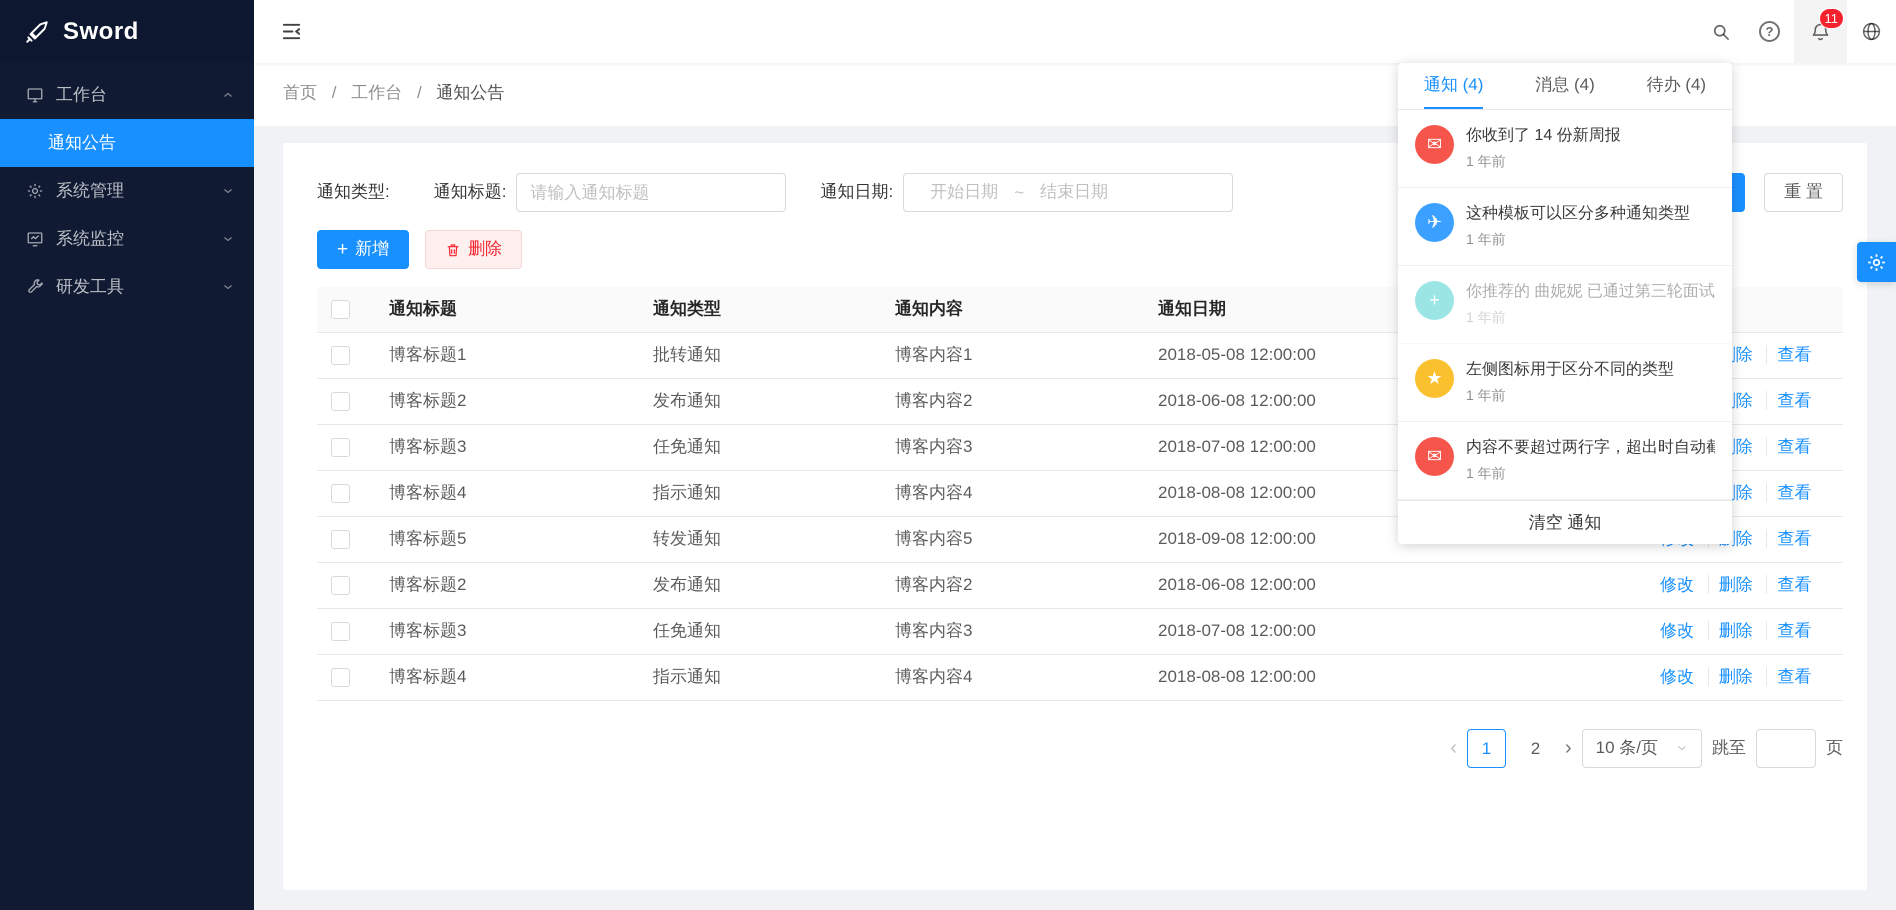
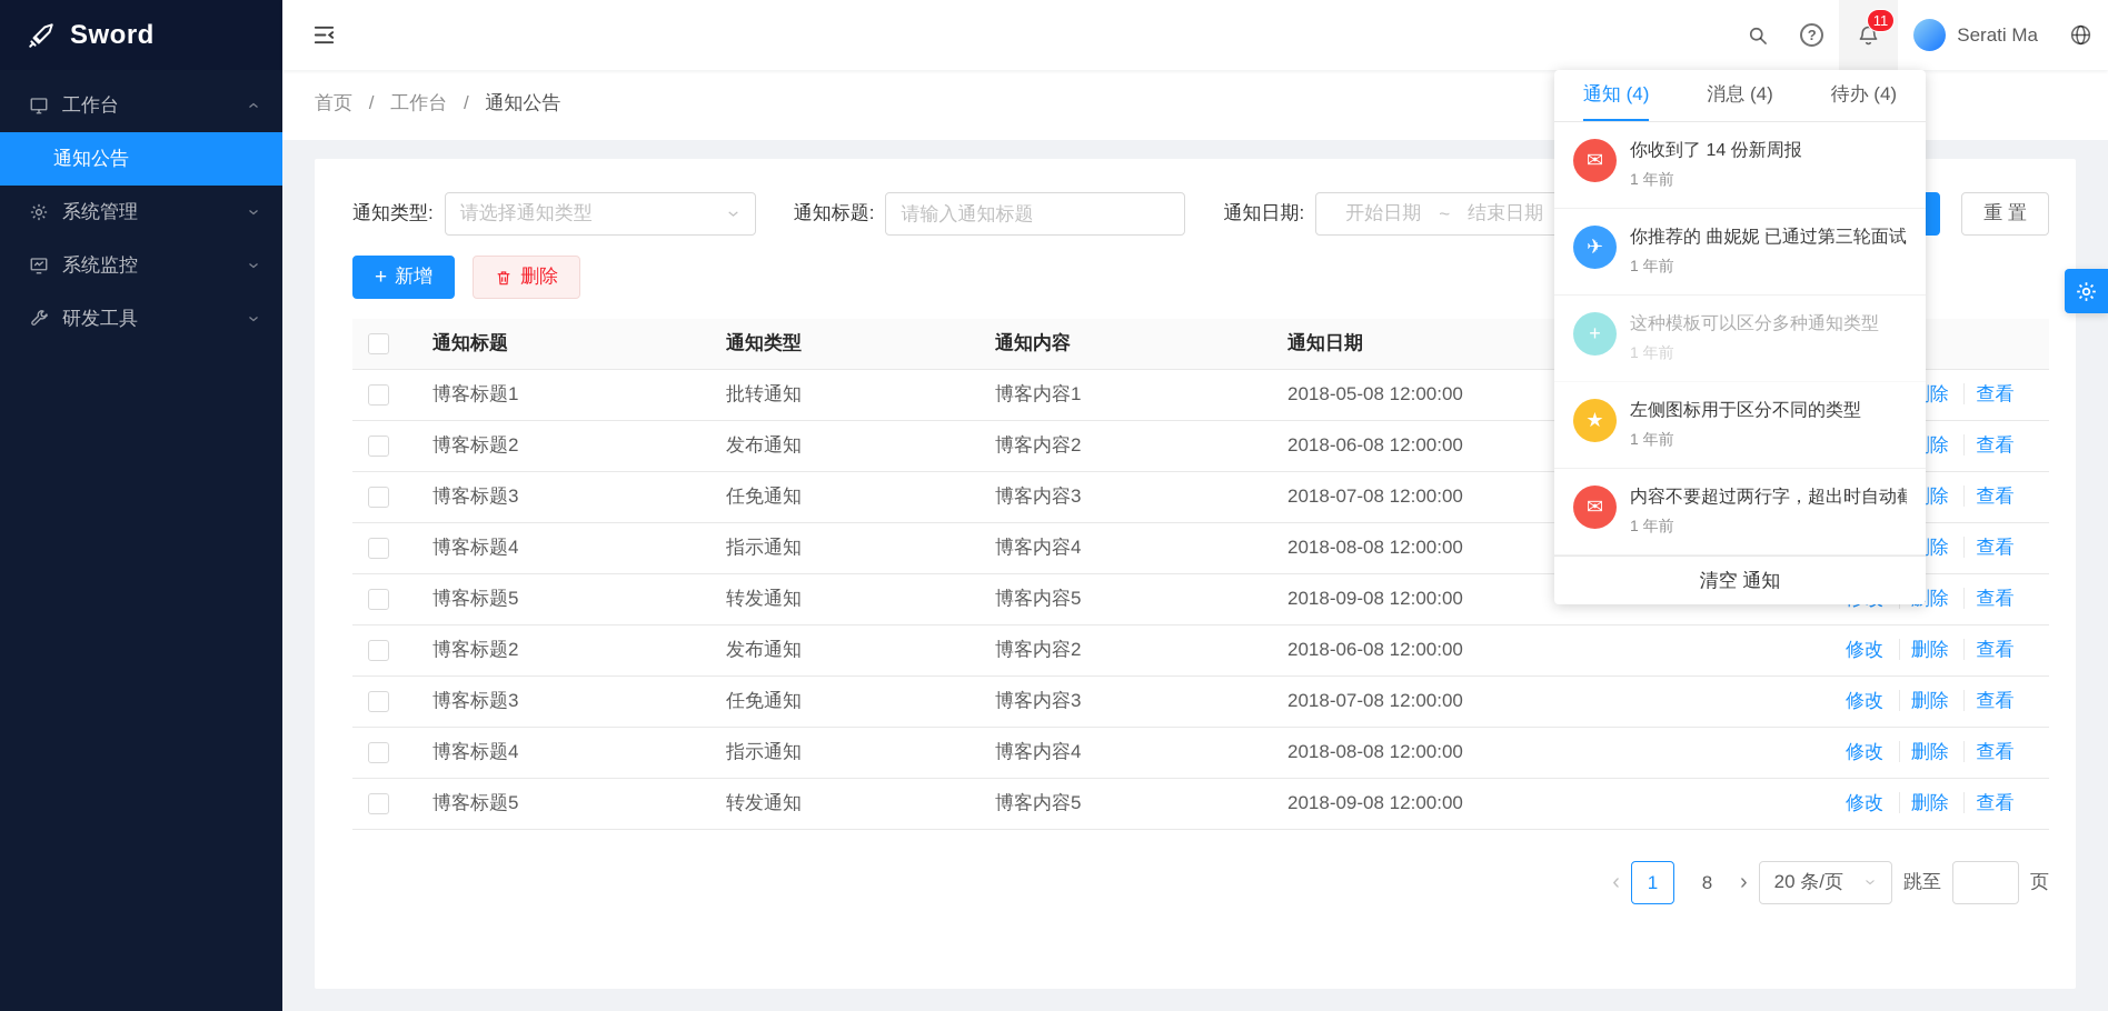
  Sword
  工作台
  通知公告
  系统管理
  系统监控
  研发工具
  ?
  11
+ Serati Ma
  首页 / 工作台 / 通知公告
  通知类型:
+ 请选择通知类型
  通知标题:
  请输入通知标题
  通知日期:
  开始日期
  ~
  结束日期
  重 置
  +
  新增
  删除
  	通知标题	通知类型	通知内容	通知日期
  	博客标题1	批转通知	博客内容1	2018-05-08 12:00:00	除 查看
  	博客标题2	发布通知	博客内容2	2018-06-08 12:00:00	除 查看
  	博客标题3	任免通知	博客内容3	2018-07-08 12:00:00	除 查看
  	博客标题4	指示通知	博客内容4	2018-08-08 12:00:00	除 查看
  	博客标题5	转发通知	博客内容5	2018-09-08 12:00:00	除 查看
  	博客标题2	发布通知	博客内容2	2018-06-08 12:00:00	修改 删除 查看
  	博客标题3	任免通知	博客内容3	2018-07-08 12:00:00	修改 删除 查看
  	博客标题4	指示通知	博客内容4	2018-08-08 12:00:00	修改 删除 查看
+ 	博客标题5	转发通知	博客内容5	2018-09-08 12:00:00	修改 删除 查看
  ‹
  1
- 2
+ 8
  ›
- 10 条/页
+ 20 条/页
  跳至
  页
  通知 (4)
  消息 (4)
  待办 (4)
  ✉
  你收到了 14 份新周报
  1 年前
  ✈
- 这种模板可以区分多种通知类型
+ 你推荐的 曲妮妮 已通过第三轮面试
  1 年前
  +
- 你推荐的 曲妮妮 已通过第三轮面试
+ 这种模板可以区分多种通知类型
  1 年前
  ★
  左侧图标用于区分不同的类型
  1 年前
  ✉
  内容不要超过两行字，超出时自动截
  1 年前
  清空 通知
